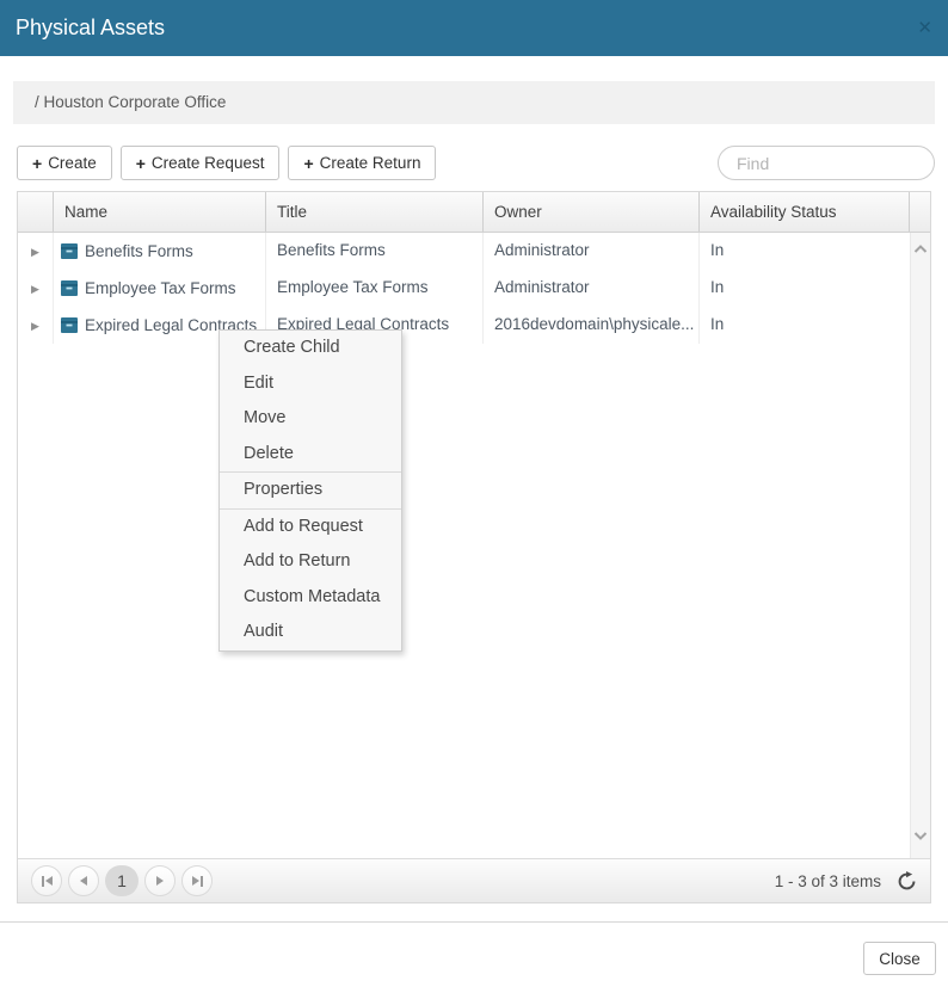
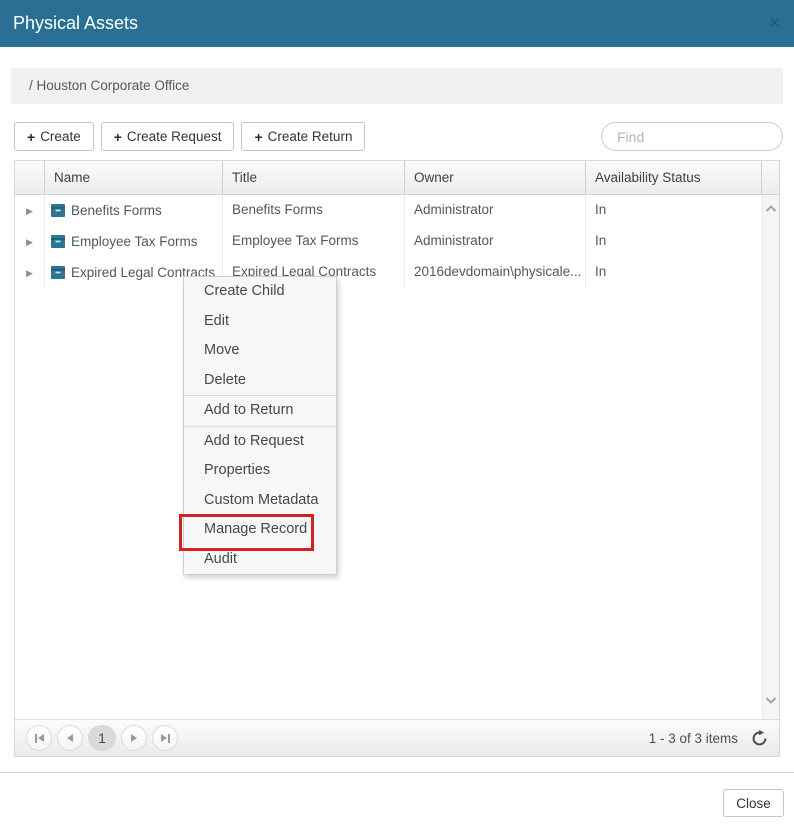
  Physical Assets
  ✕
  / Houston Corporate Office
  +
  Create
  +
  Create Request
  +
  Create Return
  Find
  Name
  Title
  Owner
  Availability Status
  ▶
  Benefits Forms
  Benefits Forms
  Administrator
  In
  ▶
  Employee Tax Forms
  Employee Tax Forms
  Administrator
  In
  ▶
  Expired Legal Contracts
  Expired Legal Contracts
  2016devdomain\physicale...
  In
  1
  1 - 3 of 3 items
  Create Child
  Edit
  Move
  Delete
- Properties
+ Add to Return
  Add to Request
- Add to Return
+ Properties
  Custom Metadata
+ Manage Record
  Audit
  Close
